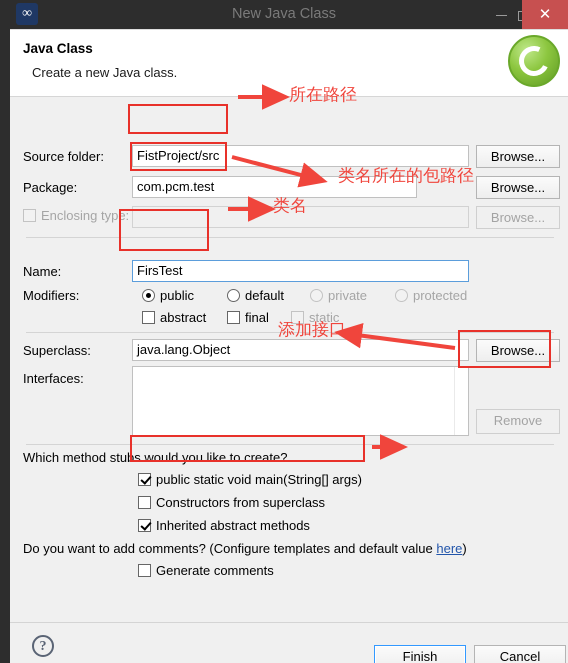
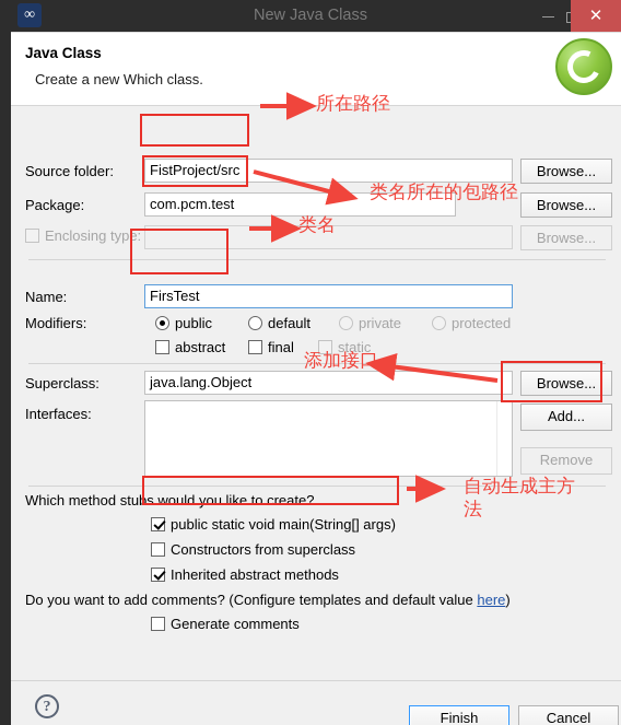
  ∞
  New Java Class
  ✕
  Java Class
- Create a new Java class.
+ Create a new Which class.
  Source folder:
  FistProject/src
  Browse...
  Package:
  com.pcm.test
  Browse...
  Enclosing type:
  Browse...
  Name:
  FirsTest
  Modifiers:
  public
  default
  private
  protected
  abstract
  final
  static
  Superclass:
  java.lang.Object
  Browse...
  Interfaces:
+ Add...
  Remove
  Which method stubs would you like to create?
  public static void main(String[] args)
  Constructors from superclass
  Inherited abstract methods
  Do you want to add comments? (Configure templates and default value here)
  Generate comments
  ?
  Finish
  Cancel
  所在路径
  类名所在的包路径
  类名
  添加接口
+ 自动生成主方
+ 法
